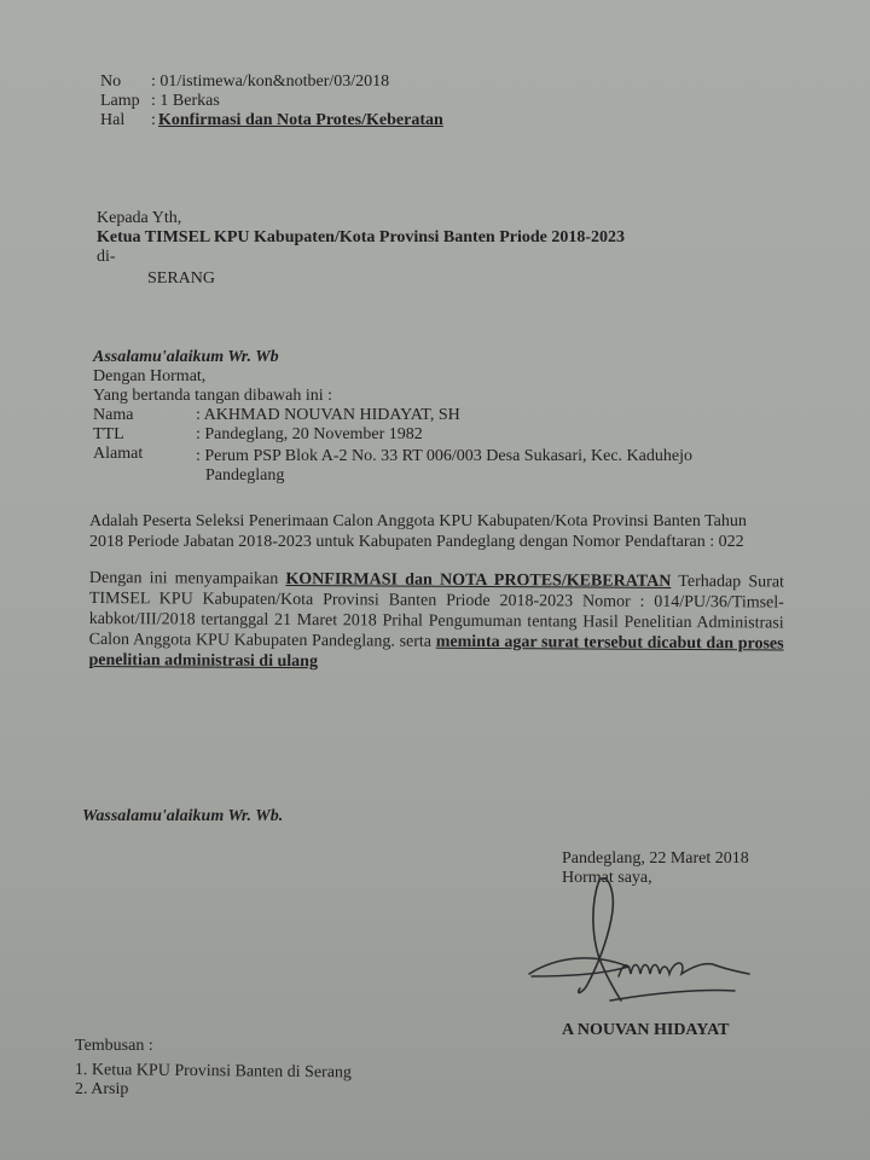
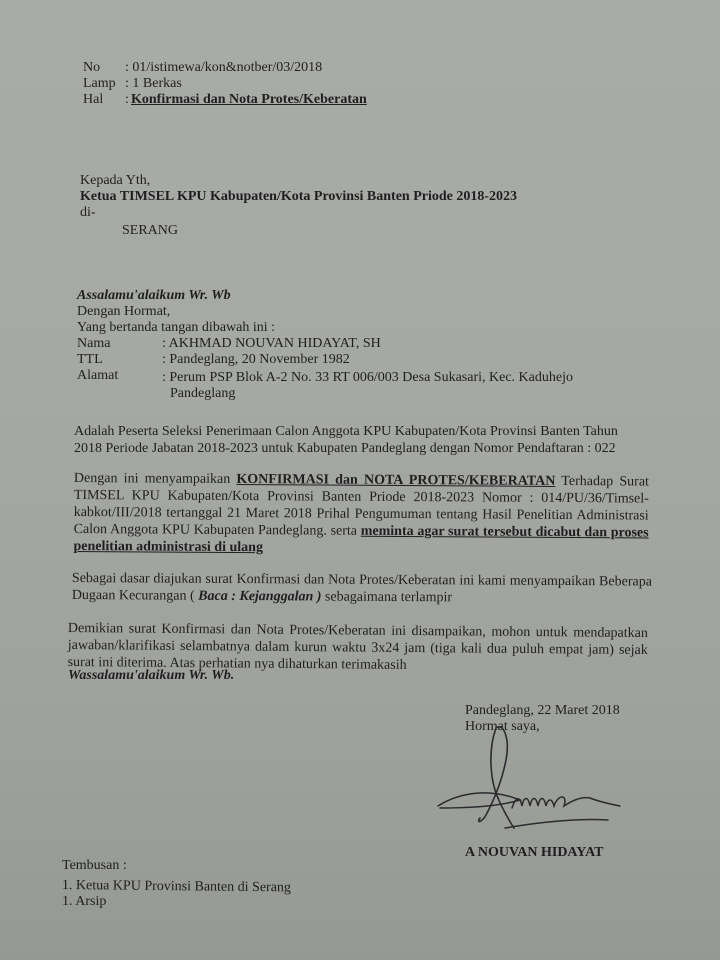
  No
  : 01/istimewa/kon&notber/03/2018
  Lamp
  : 1 Berkas
  Hal
  :
  Konfirmasi dan Nota Protes/Keberatan
  Kepada Yth,
  Ketua TIMSEL KPU Kabupaten/Kota Provinsi Banten Priode 2018-2023
  di-
  SERANG
  Assalamu'alaikum Wr. Wb
  Dengan Hormat,
  Yang bertanda tangan dibawah ini :
  Nama
  : AKHMAD NOUVAN HIDAYAT, SH
  TTL
  : Pandeglang, 20 November 1982
  Alamat
  : Perum PSP Blok A-2 No. 33 RT 006/003 Desa Sukasari, Kec. Kaduhejo
  Pandeglang
  Adalah Peserta Seleksi Penerimaan Calon Anggota KPU Kabupaten/Kota Provinsi Banten Tahun
  2018 Periode Jabatan 2018-2023 untuk Kabupaten Pandeglang dengan Nomor Pendaftaran : 022
  Dengan ini menyampaikan KONFIRMASI dan NOTA PROTES/KEBERATAN Terhadap Surat TIMSEL KPU Kabupaten/Kota Provinsi Banten Priode 2018-2023 Nomor : 014/PU/36/Timsel-kabkot/III/2018 tertanggal 21 Maret 2018 Prihal Pengumuman tentang Hasil Penelitian Administrasi Calon Anggota KPU Kabupaten Pandeglang. serta meminta agar surat tersebut dicabut dan proses penelitian administrasi di ulang
+ Sebagai dasar diajukan surat Konfirmasi dan Nota Protes/Keberatan ini kami menyampaikan Beberapa Dugaan Kecurangan ( Baca : Kejanggalan ) sebagaimana terlampir
+ Demikian surat Konfirmasi dan Nota Protes/Keberatan ini disampaikan, mohon untuk mendapatkan jawaban/klarifikasi selambatnya dalam kurun waktu 3x24 jam (tiga kali dua puluh empat jam) sejak surat ini diterima. Atas perhatian nya dihaturkan terimakasih
  Wassalamu'alaikum Wr. Wb.
  Pandeglang, 22 Maret 2018
  Hormt saya,
  A NOUVAN HIDAYAT
  Tembusan :
  1. Ketua KPU Provinsi Banten di Serang
- 2. Arsip
+ 1. Arsip
